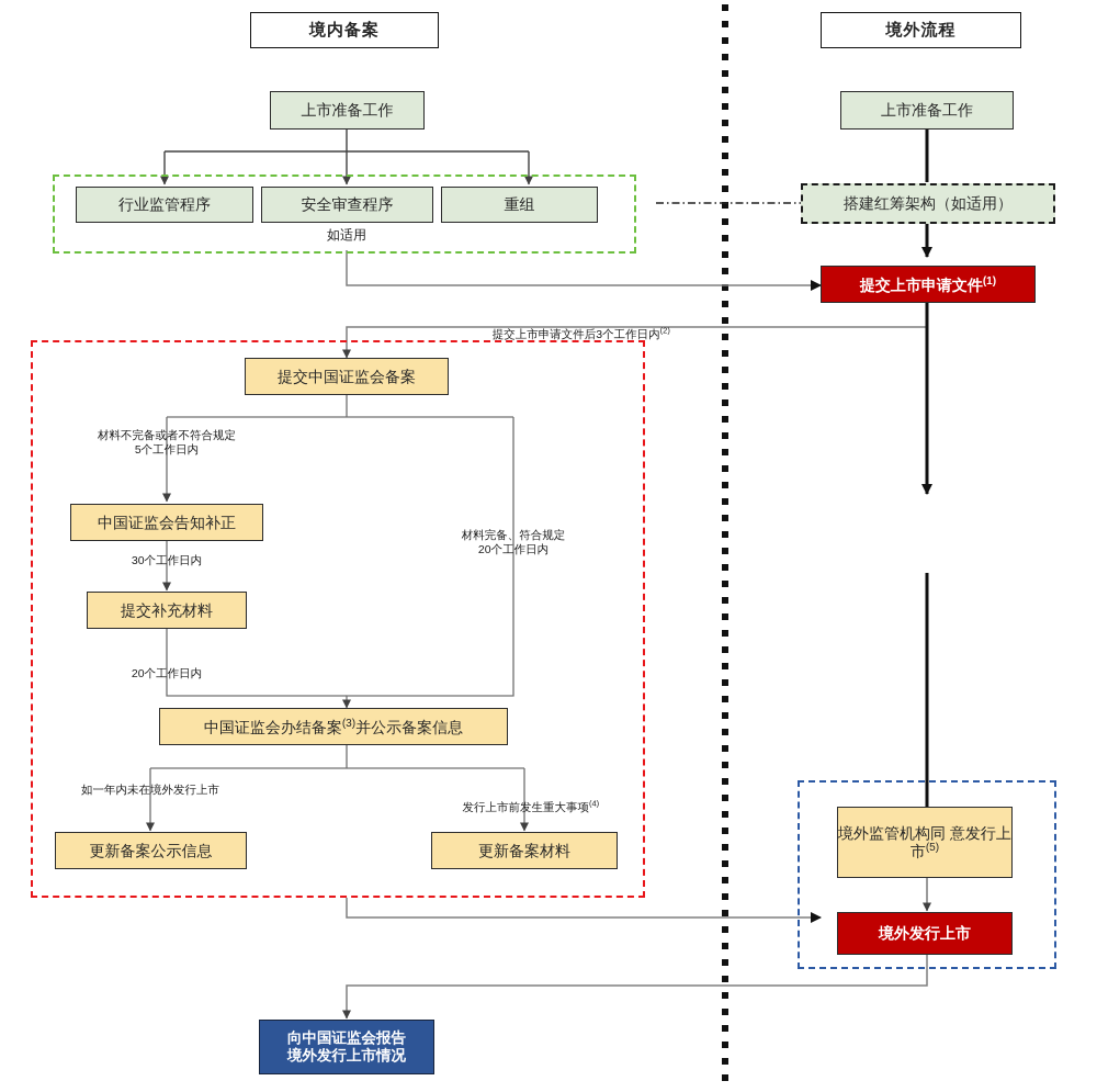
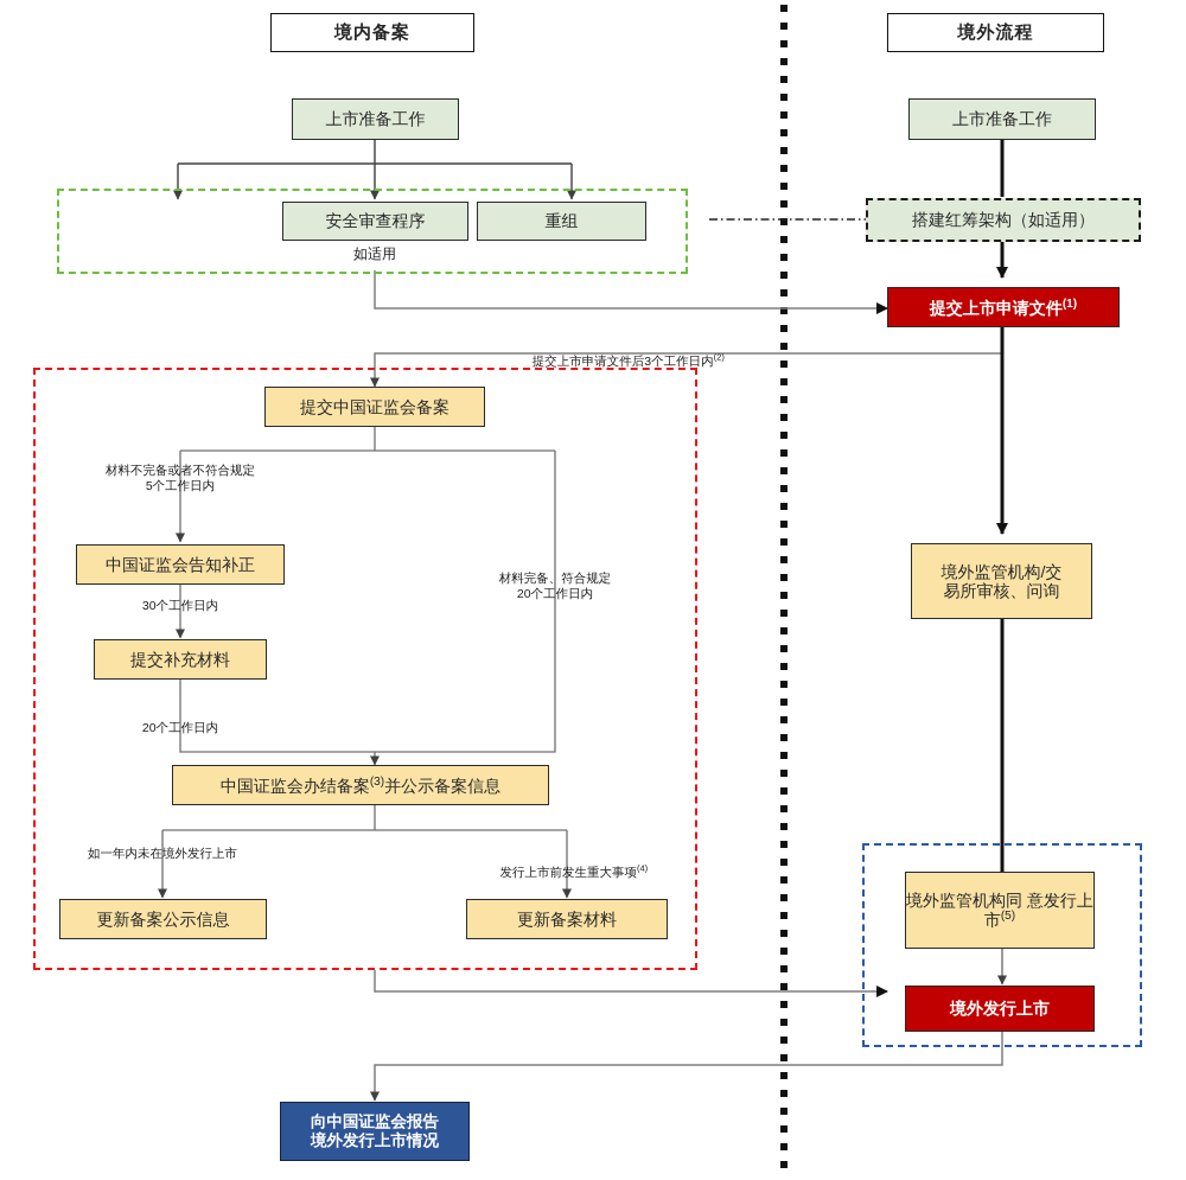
  境内备案
  境外流程
  上市准备工作
- 行业监管程序
  安全审查程序
  重组
  如适用
  提交中国证监会备案
  中国证监会告知补正
  提交补充材料
  中国证监会办结备案(3)并公示备案信息
  更新备案公示信息
  更新备案材料
  向中国证监会报告
  境外发行上市情况
  上市准备工作
  搭建红筹架构（如适用）
  提交上市申请文件(1)
+ 境外监管机构/交
+ 易所审核、问询
  境外监管机构同 意发行上市(5)
  境外发行上市
  提交上市申请文件后3个工作日内(2)
  材料不完备或者不符合规定
  5个工作日内
  材料完备、符合规定
  20个工作日内
  30个工作日内
  20个工作日内
  如一年内未在境外发行上市
  发行上市前发生重大事项(4)
